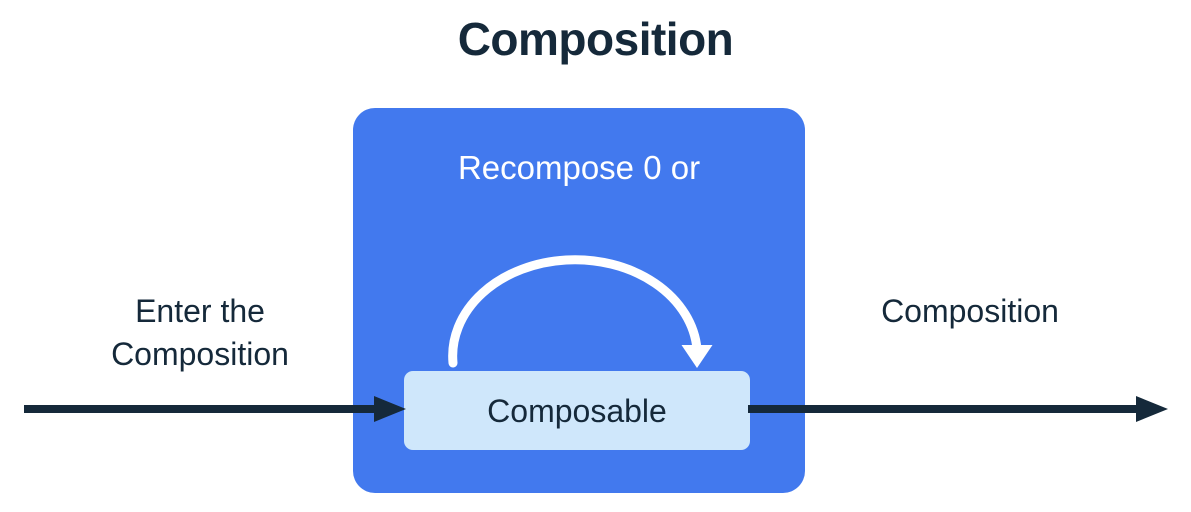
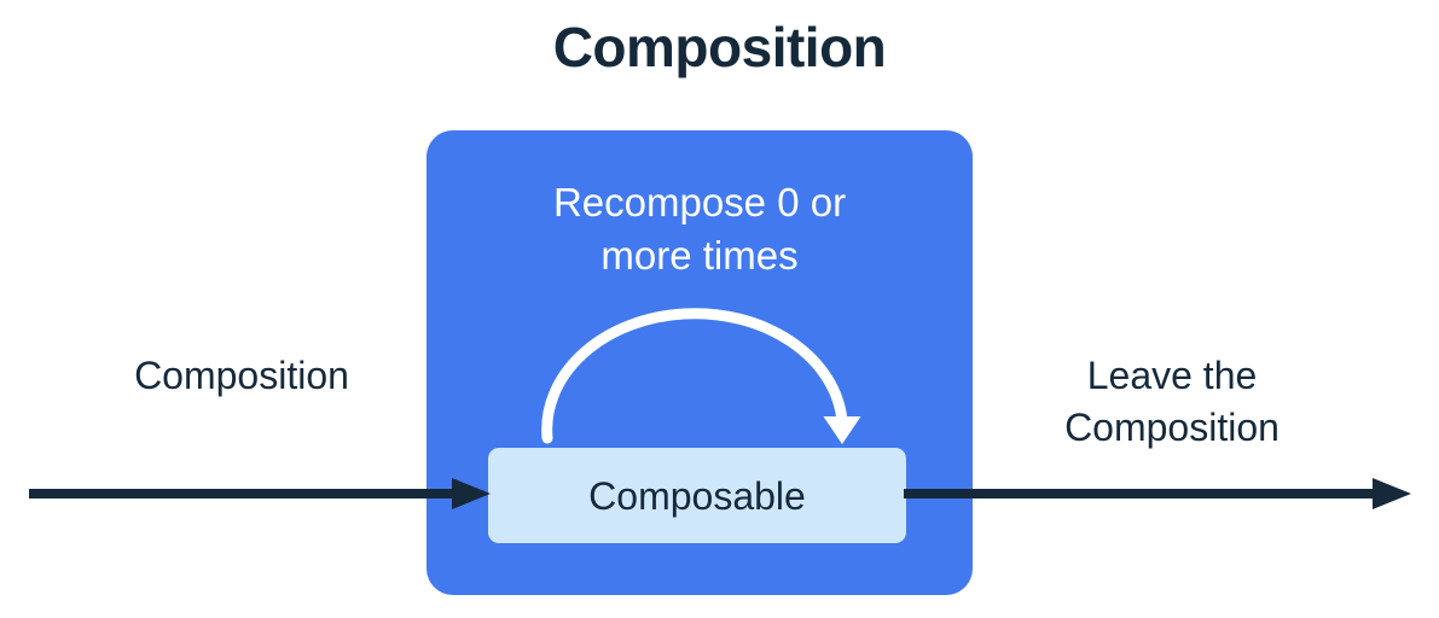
  Composition
  Recompose 0 or
+ more times
  Composable
- Enter the
  Composition
+ Leave the
  Composition
